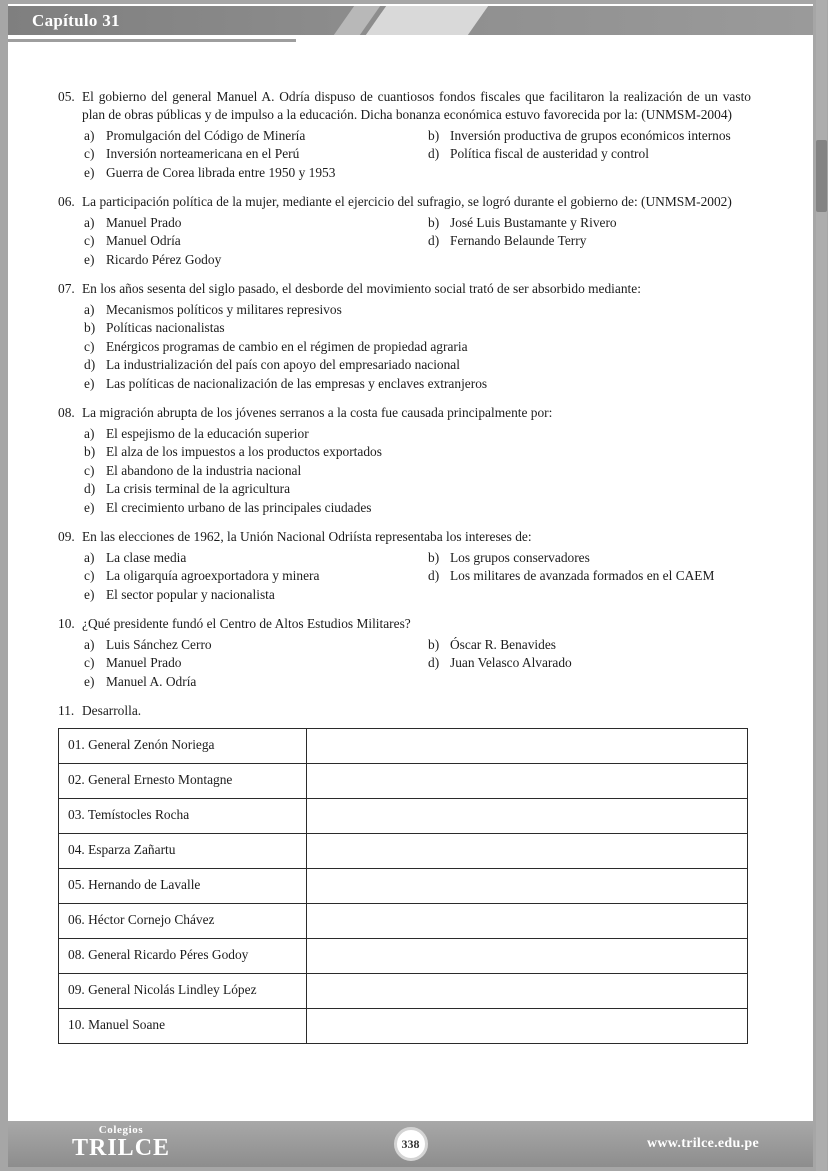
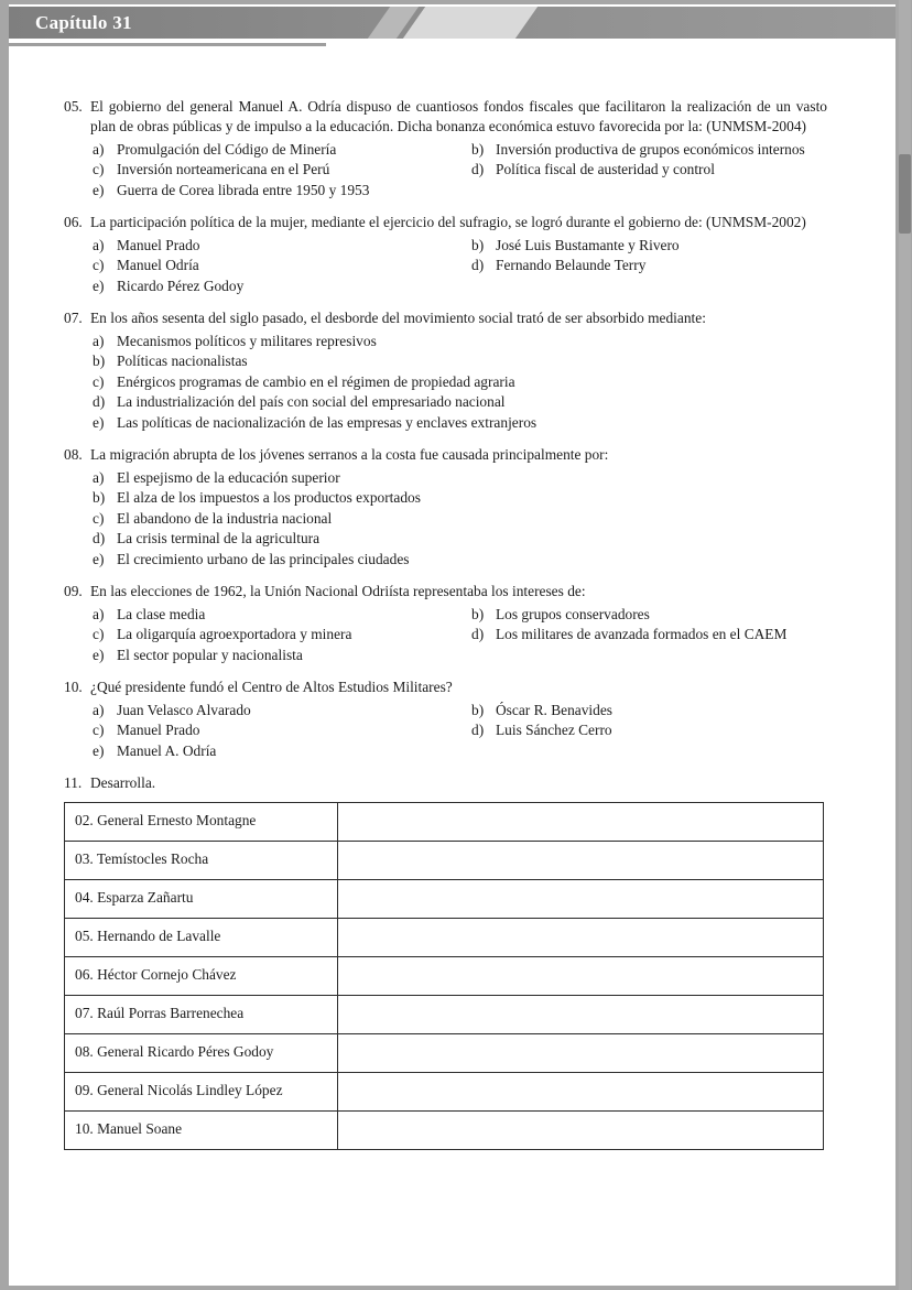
  Capítulo 31
  05.
  El gobierno del general Manuel A. Odría dispuso de cuantiosos fondos fiscales que facilitaron la realización de un vasto plan de obras públicas y de impulso a la educación. Dicha bonanza económica estuvo favorecida por la: (UNMSM-2004)
  a)
  Promulgación del Código de Minería
  b)
  Inversión productiva de grupos económicos internos
  c)
  Inversión norteamericana en el Perú
  d)
  Política fiscal de austeridad y control
  e)
  Guerra de Corea librada entre 1950 y 1953
  06.
  La participación política de la mujer, mediante el ejercicio del sufragio, se logró durante el gobierno de: (UNMSM-2002)
  a)
  Manuel Prado
  b)
  José Luis Bustamante y Rivero
  c)
  Manuel Odría
  d)
  Fernando Belaunde Terry
  e)
  Ricardo Pérez Godoy
  07.
  En los años sesenta del siglo pasado, el desborde del movimiento social trató de ser absorbido mediante:
  a)
  Mecanismos políticos y militares represivos
  b)
  Políticas nacionalistas
  c)
  Enérgicos programas de cambio en el régimen de propiedad agraria
  d)
- La industrialización del país con apoyo del empresariado nacional
+ La industrialización del país con social del empresariado nacional
  e)
  Las políticas de nacionalización de las empresas y enclaves extranjeros
  08.
  La migración abrupta de los jóvenes serranos a la costa fue causada principalmente por:
  a)
  El espejismo de la educación superior
  b)
  El alza de los impuestos a los productos exportados
  c)
  El abandono de la industria nacional
  d)
  La crisis terminal de la agricultura
  e)
  El crecimiento urbano de las principales ciudades
  09.
  En las elecciones de 1962, la Unión Nacional Odriísta representaba los intereses de:
  a)
  La clase media
  b)
  Los grupos conservadores
  c)
  La oligarquía agroexportadora y minera
  d)
  Los militares de avanzada formados en el CAEM
  e)
  El sector popular y nacionalista
  10.
  ¿Qué presidente fundó el Centro de Altos Estudios Militares?
  a)
- Luis Sánchez Cerro
+ Juan Velasco Alvarado
  b)
  Óscar R. Benavides
  c)
  Manuel Prado
  d)
- Juan Velasco Alvarado
+ Luis Sánchez Cerro
  e)
  Manuel A. Odría
  11.
  Desarrolla.
- 01. General Zenón Noriega
  02. General Ernesto Montagne
  03. Temístocles Rocha
  04. Esparza Zañartu
  05. Hernando de Lavalle
  06. Héctor Cornejo Chávez
+ 07. Raúl Porras Barrenechea
  08. General Ricardo Péres Godoy
  09. General Nicolás Lindley López
  10. Manuel Soane
- Colegios
- TRILCE
- 338
- www.trilce.edu.pe
